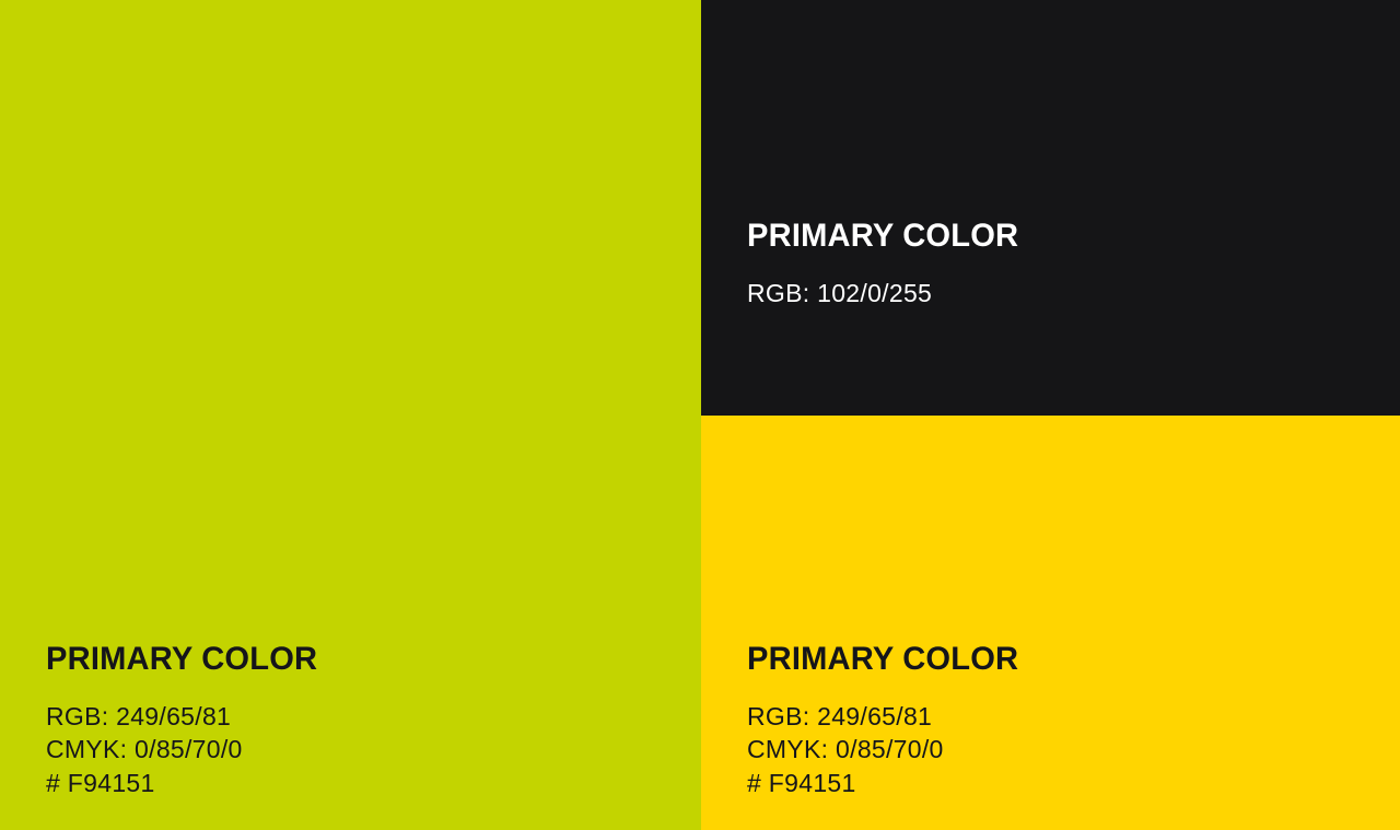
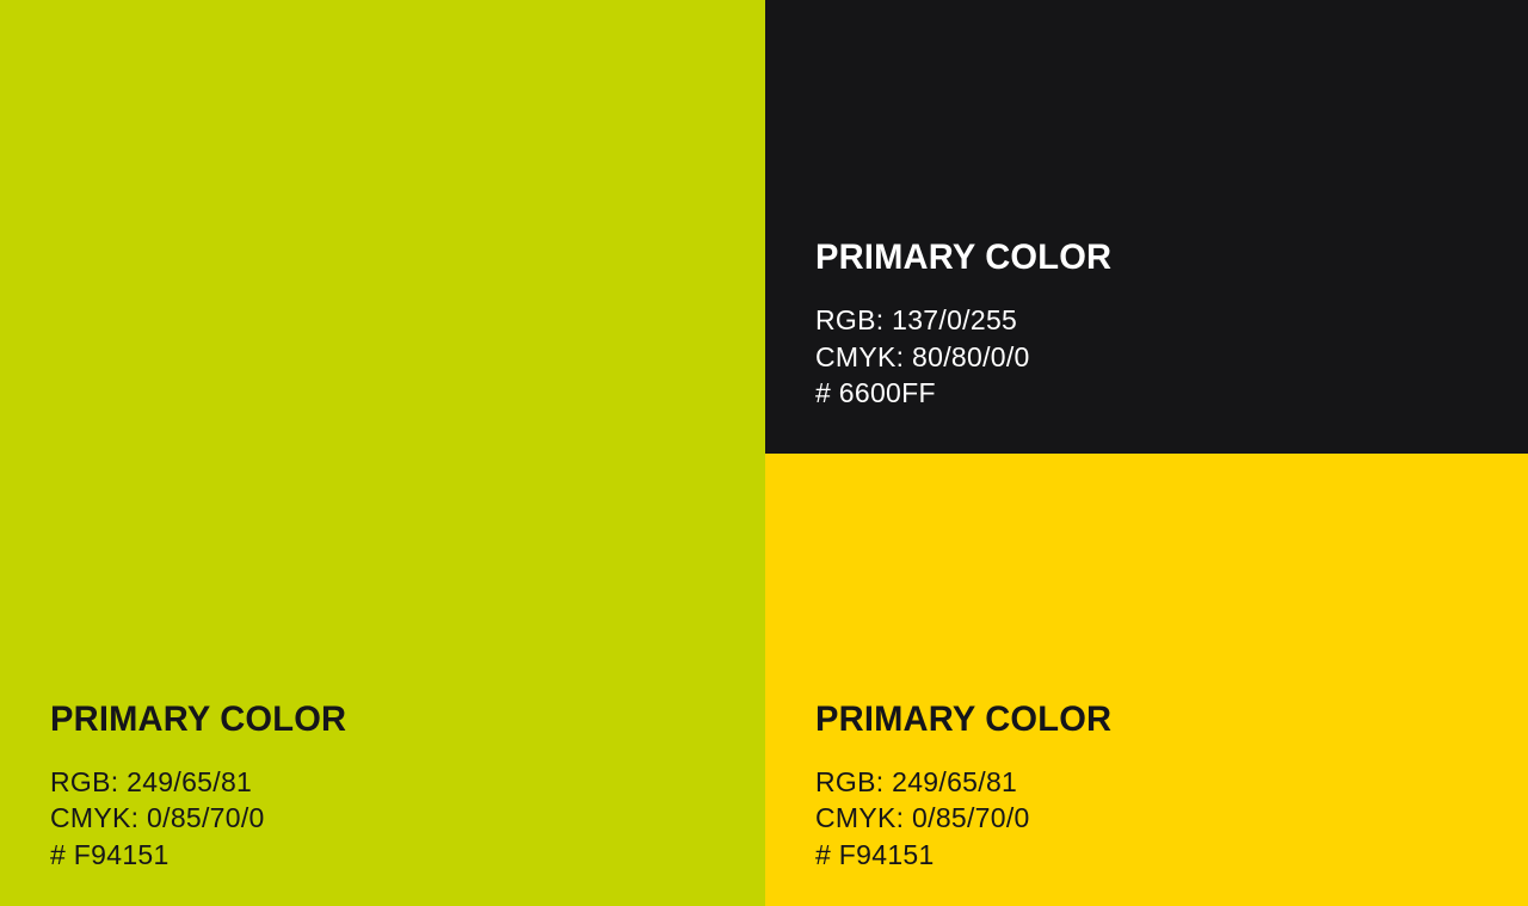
  PRIMARY COLOR
  RGB: 249/65/81
  CMYK: 0/85/70/0
  # F94151
  PRIMARY COLOR
- RGB: 102/0/255
+ RGB: 137/0/255
+ CMYK: 80/80/0/0
+ # 6600FF
  PRIMARY COLOR
  RGB: 249/65/81
  CMYK: 0/85/70/0
  # F94151
